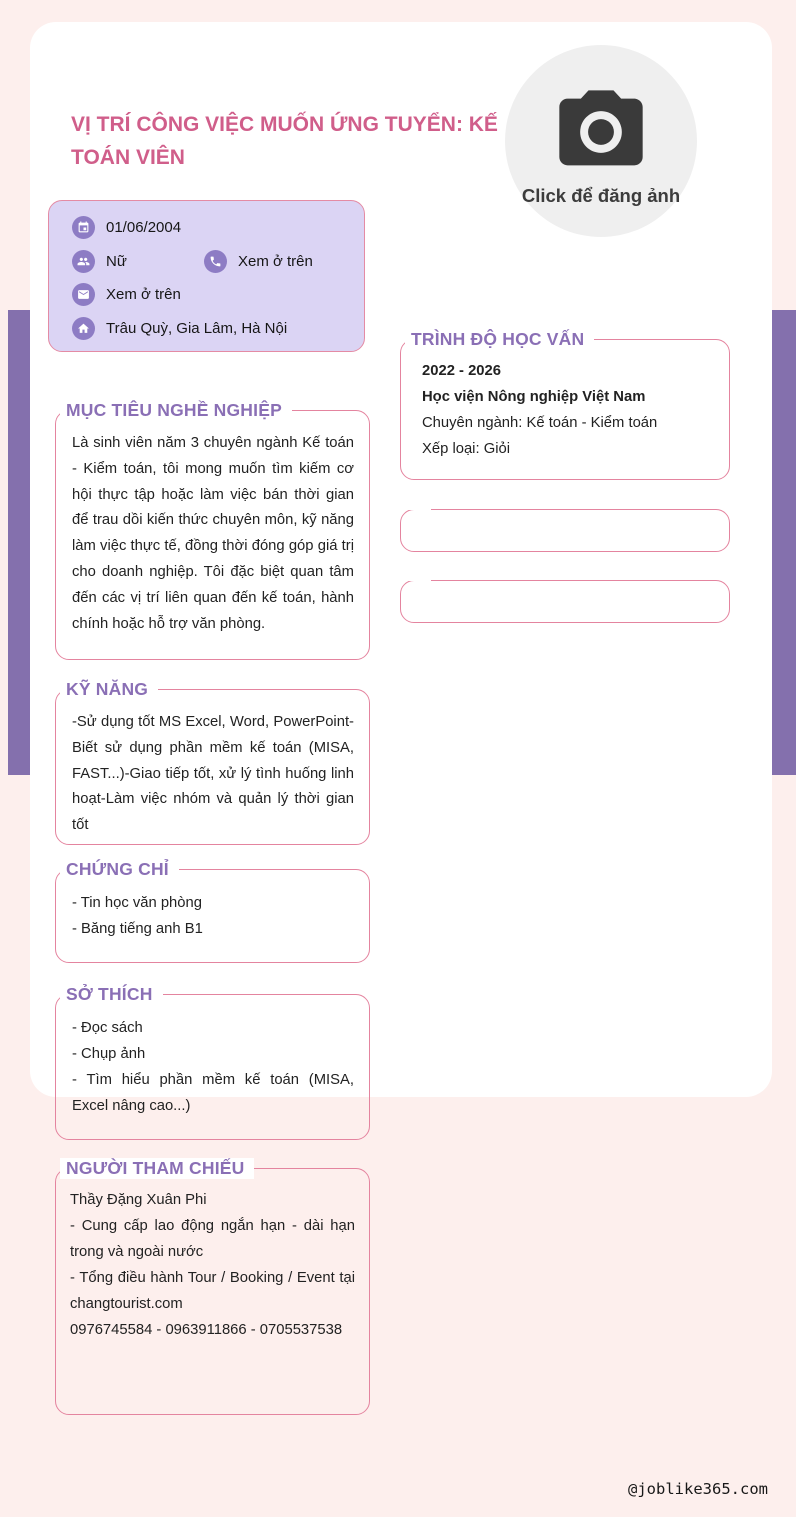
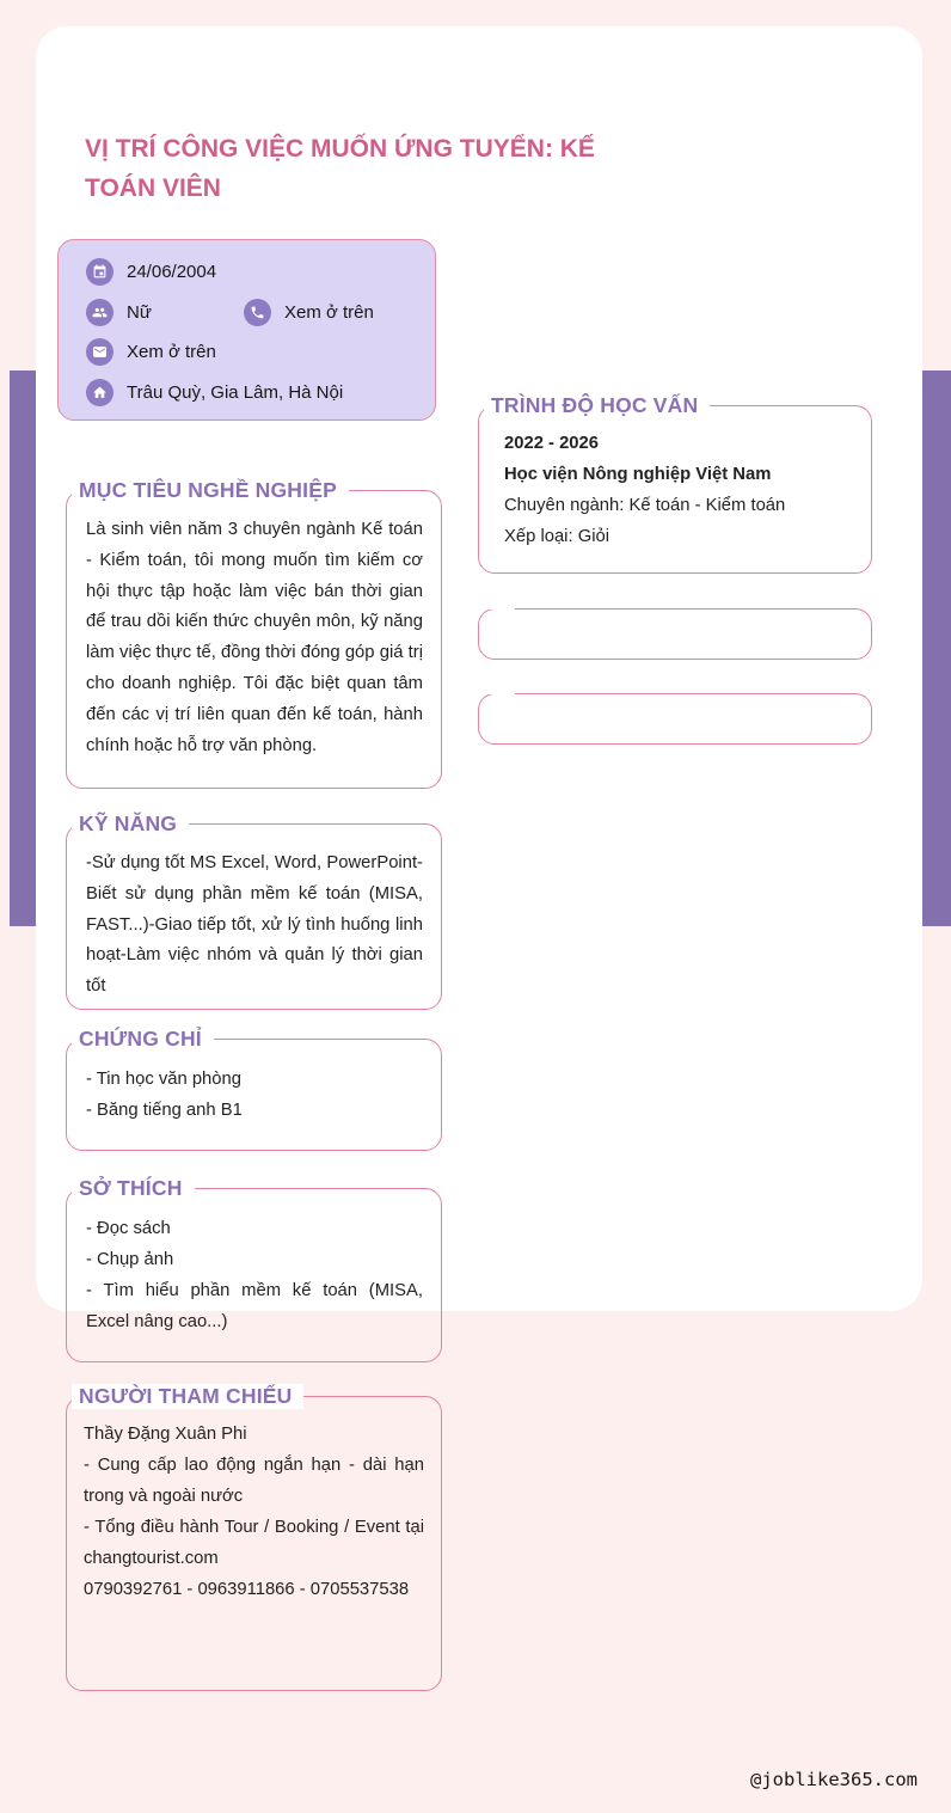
  VỊ TRÍ CÔNG VIỆC MUỐN ỨNG TUYỂN: KẾ TOÁN VIÊN
- Click để đăng ảnh
- 01/06/2004
+ 24/06/2004
  Nữ
  Xem ở trên
  Xem ở trên
  Trâu Quỳ, Gia Lâm, Hà Nội
  MỤC TIÊU NGHỀ NGHIỆP
  Là sinh viên năm 3 chuyên ngành Kế toán - Kiểm toán, tôi mong muốn tìm kiếm cơ hội thực tập hoặc làm việc bán thời gian để trau dồi kiến thức chuyên môn, kỹ năng làm việc thực tế, đồng thời đóng góp giá trị cho doanh nghiệp. Tôi đặc biệt quan tâm đến các vị trí liên quan đến kế toán, hành chính hoặc hỗ trợ văn phòng.
  KỸ NĂNG
  -Sử dụng tốt MS Excel, Word, PowerPoint-Biết sử dụng phần mềm kế toán (MISA, FAST...)-Giao tiếp tốt, xử lý tình huống linh hoạt-Làm việc nhóm và quản lý thời gian tốt
  CHỨNG CHỈ
  - Tin học văn phòng
  - Băng tiếng anh B1
  SỞ THÍCH
  - Đọc sách
  - Chụp ảnh
  - Tìm hiểu phần mềm kế toán (MISA, Excel nâng cao...)
  NGƯỜI THAM CHIẾU
  Thầy Đặng Xuân Phi
  - Cung cấp lao động ngắn hạn - dài hạn trong và ngoài nước
  - Tổng điều hành Tour / Booking / Event tại changtourist.com
- 0976745584 - 0963911866 - 0705537538
+ 0790392761 - 0963911866 - 0705537538
  TRÌNH ĐỘ HỌC VẤN
  2022 - 2026
  Học viện Nông nghiệp Việt Nam
  Chuyên ngành: Kế toán - Kiểm toán
  Xếp loại: Giỏi
  @joblike365.com
